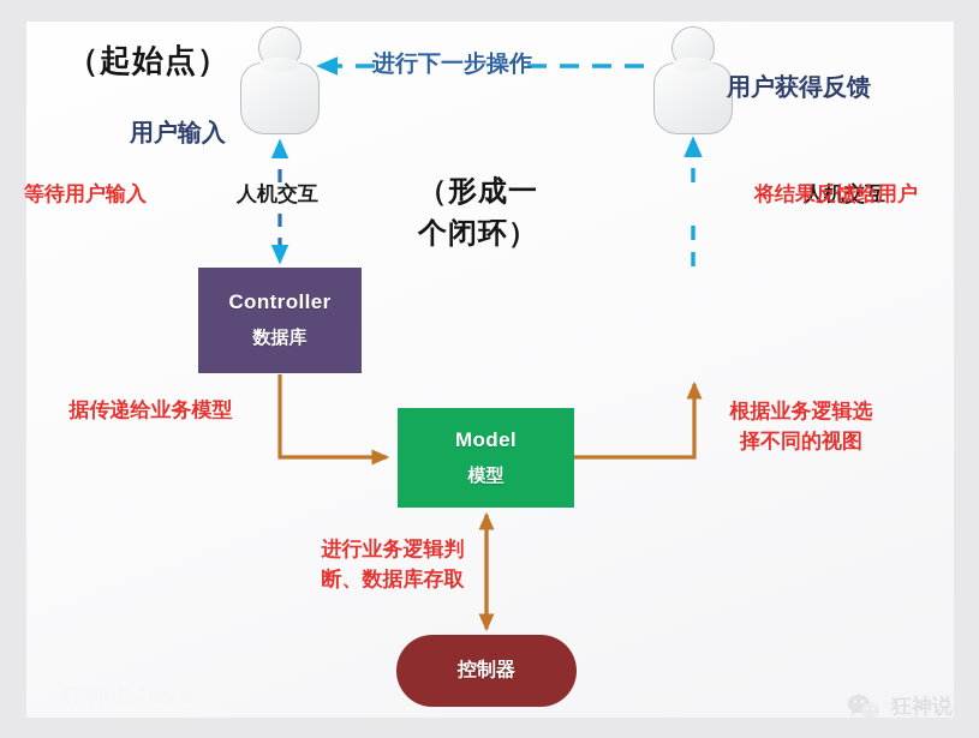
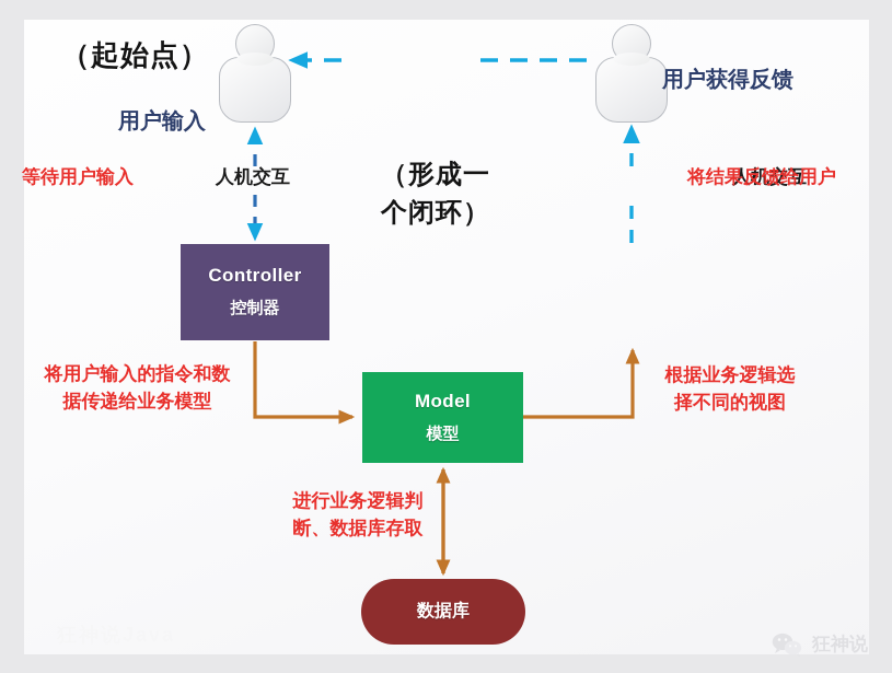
  Controller
- 数据库
+ 控制器
  Model
  模型
- 控制器
+ 数据库
  （起始点）
  （形成一
  个闭环）
  用户输入
  用户获得反馈
- 进行下一步操作
  人机交互
  人机交互
  等待用户输入
  将结果反馈给用户
+ 将用户输入的指令和数
  据传递给业务模型
  根据业务逻辑选
  择不同的视图
  进行业务逻辑判
  断、数据库存取
